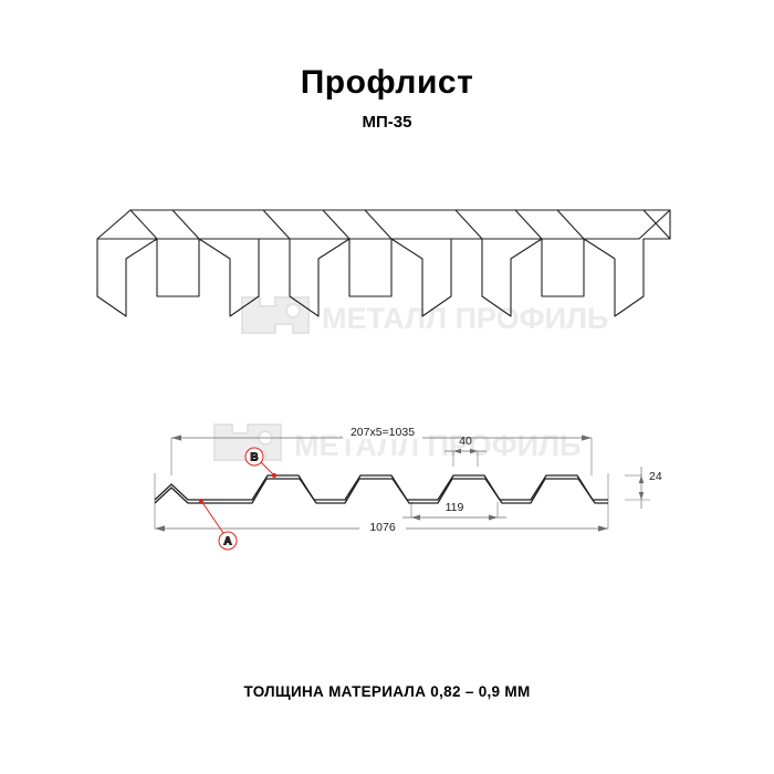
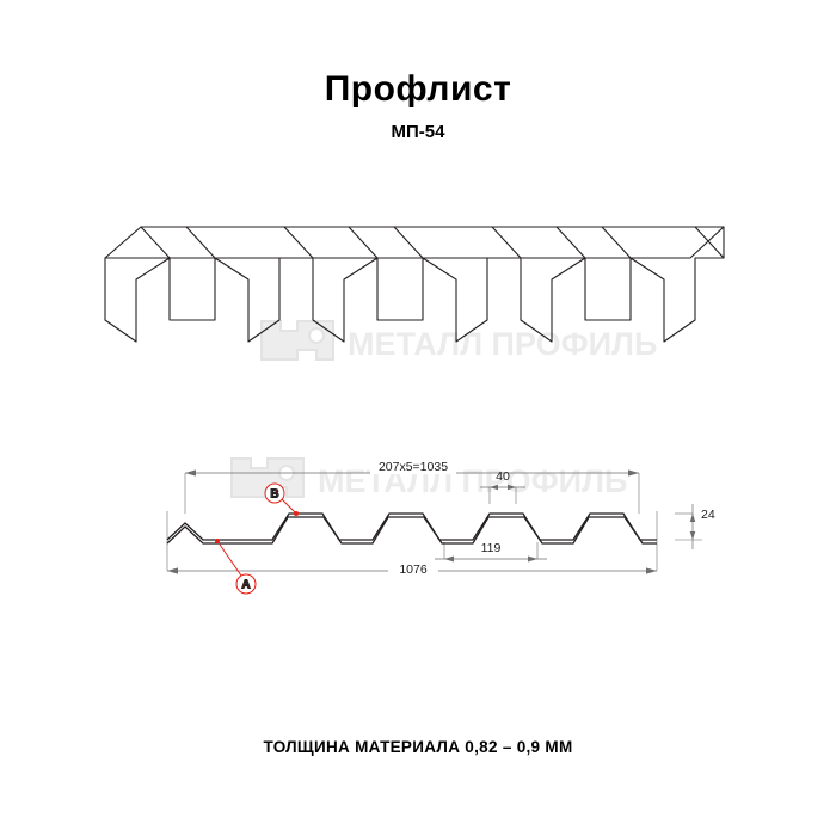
  Профлист
- МП-35
+ МП-54
  МЕТАЛЛ ПРОФИЛЬ
  МЕТАЛЛ ПРОФИЛЬ
  A
  B
  207х5=1035
  1076
  40
  119
  24
  ТОЛЩИНА МАТЕРИАЛА 0,82 – 0,9 ММ
